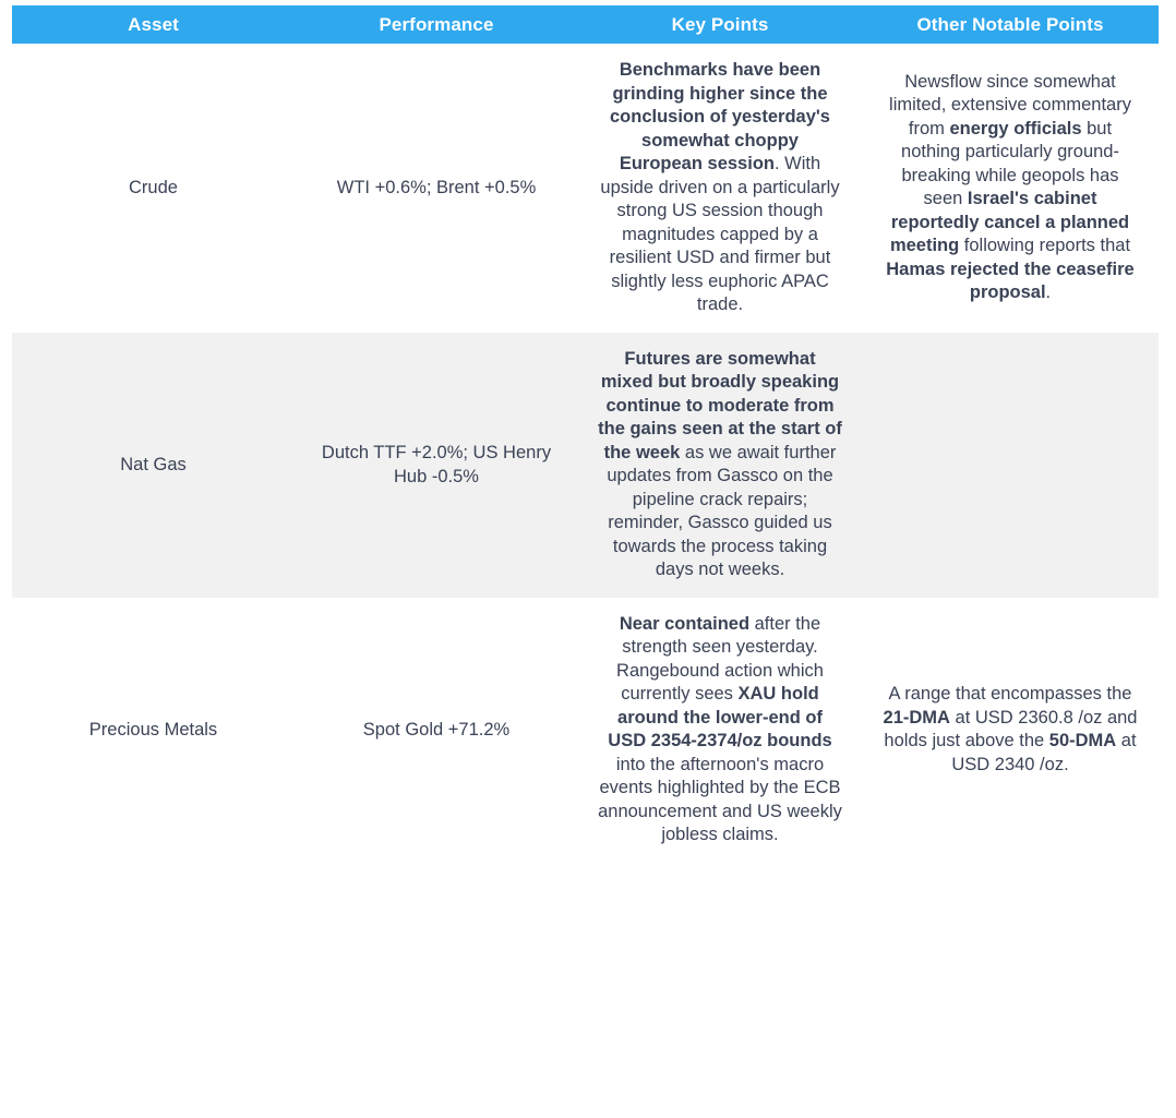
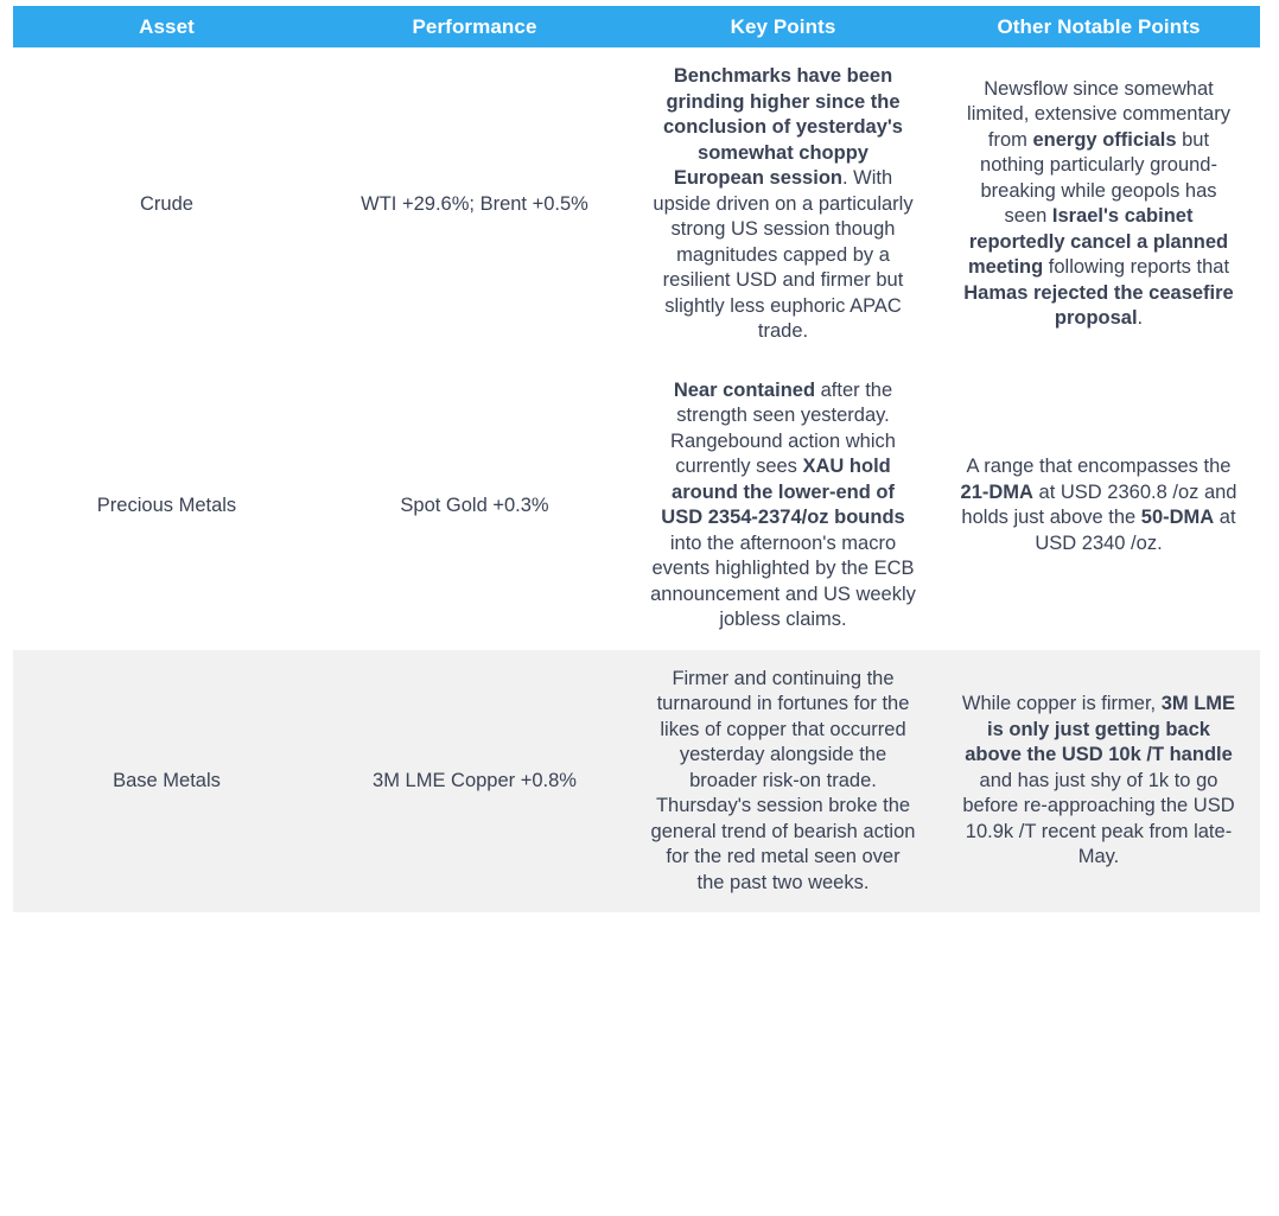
  Asset	Performance	Key Points	Other Notable Points
- Crude	WTI +0.6%; Brent +0.5%	Benchmarks have been grinding higher since the conclusion of yesterday's somewhat choppy European session. With upside driven on a particularly strong US session though magnitudes capped by a resilient USD and firmer but slightly less euphoric APAC trade.	Newsflow since somewhat limited, extensive commentary from energy officials but nothing particularly ground-breaking while geopols has seen Israel's cabinet reportedly cancel a planned meeting following reports that Hamas rejected the ceasefire proposal.
+ Crude	WTI +29.6%; Brent +0.5%	Benchmarks have been grinding higher since the conclusion of yesterday's somewhat choppy European session. With upside driven on a particularly strong US session though magnitudes capped by a resilient USD and firmer but slightly less euphoric APAC trade.	Newsflow since somewhat limited, extensive commentary from energy officials but nothing particularly ground-breaking while geopols has seen Israel's cabinet reportedly cancel a planned meeting following reports that Hamas rejected the ceasefire proposal.
- Nat Gas	Dutch TTF +2.0%; US Henry Hub -0.5%	Futures are somewhat mixed but broadly speaking continue to moderate from the gains seen at the start of the week as we await further updates from Gassco on the pipeline crack repairs; reminder, Gassco guided us towards the process taking days not weeks.
- Precious Metals	Spot Gold +71.2%	Near contained after the strength seen yesterday. Rangebound action which currently sees XAU hold around the lower-end of USD 2354-2374/oz bounds into the afternoon's macro events highlighted by the ECB announcement and US weekly jobless claims.	A range that encompasses the 21-DMA at USD 2360.8 /oz and holds just above the 50-DMA at USD 2340 /oz.
+ Precious Metals	Spot Gold +0.3%	Near contained after the strength seen yesterday. Rangebound action which currently sees XAU hold around the lower-end of USD 2354-2374/oz bounds into the afternoon's macro events highlighted by the ECB announcement and US weekly jobless claims.	A range that encompasses the 21-DMA at USD 2360.8 /oz and holds just above the 50-DMA at USD 2340 /oz.
+ Base Metals	3M LME Copper +0.8%	Firmer and continuing the turnaround in fortunes for the likes of copper that occurred yesterday alongside the broader risk-on trade. Thursday's session broke the general trend of bearish action for the red metal seen over the past two weeks.	While copper is firmer, 3M LME is only just getting back above the USD 10k /T handle and has just shy of 1k to go before re-approaching the USD 10.9k /T recent peak from late-May.
